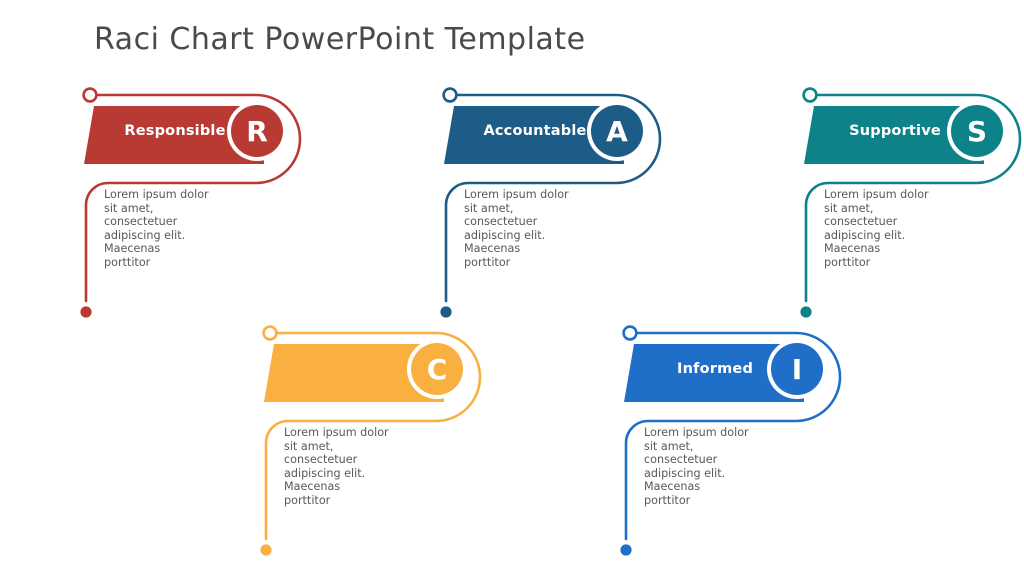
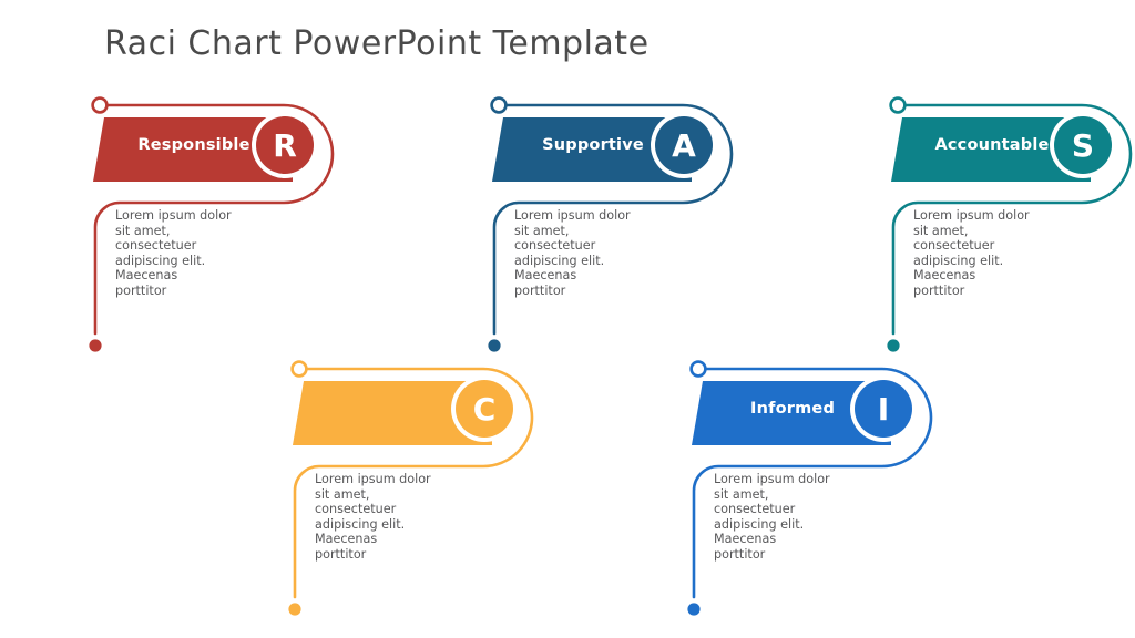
  Raci Chart PowerPoint Template
  Responsible
  R
  Lorem ipsum dolor sit amet, consectetuer adipiscing elit. Maecenas porttitor
- Accountable
+ Supportive
  A
  Lorem ipsum dolor sit amet, consectetuer adipiscing elit. Maecenas porttitor
- Supportive
+ Accountable
  S
  Lorem ipsum dolor sit amet, consectetuer adipiscing elit. Maecenas porttitor
  C
  Lorem ipsum dolor sit amet, consectetuer adipiscing elit. Maecenas porttitor
  Informed
  I
  Lorem ipsum dolor sit amet, consectetuer adipiscing elit. Maecenas porttitor
